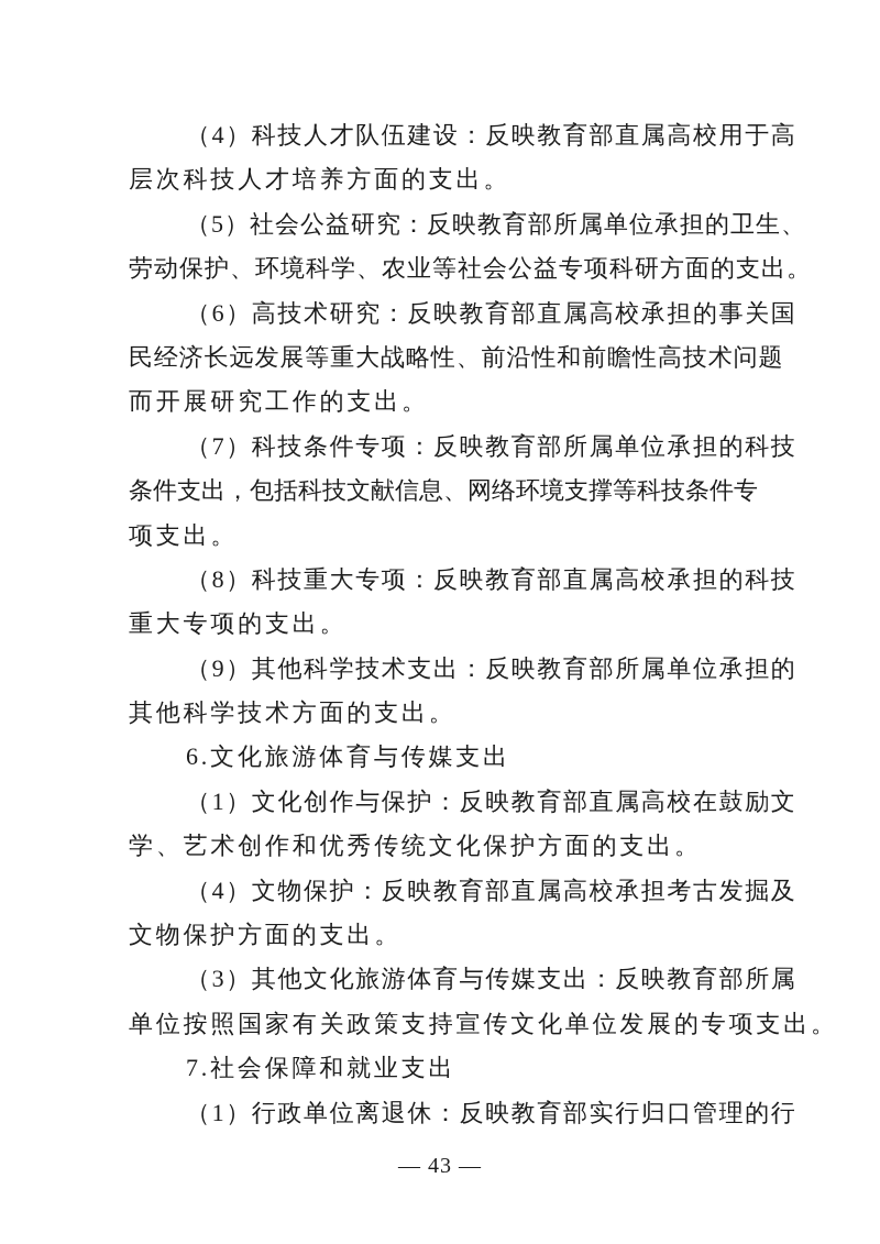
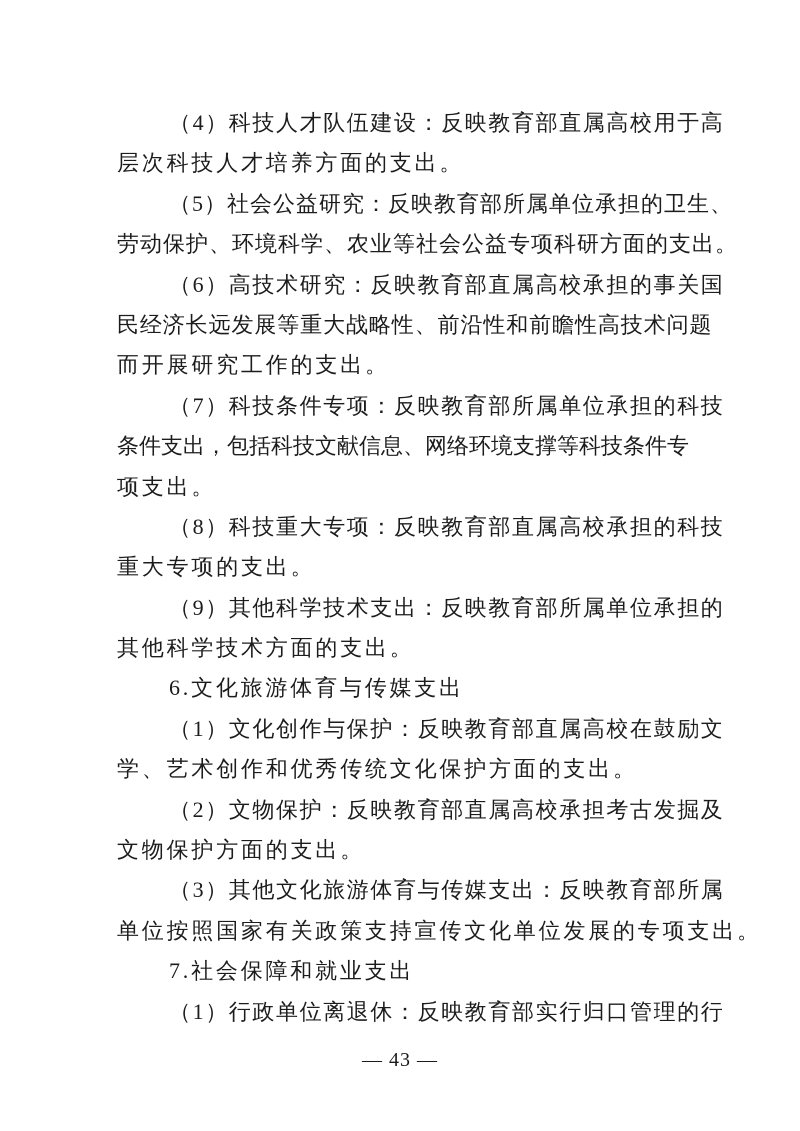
  （4）科技人才队伍建设：反映教育部直属高校用于高
  层次科技人才培养方面的支出。
  （5）社会公益研究：反映教育部所属单位承担的卫生、
  劳动保护、环境科学、农业等社会公益专项科研方面的支出。
  （6）高技术研究：反映教育部直属高校承担的事关国
  民经济长远发展等重大战略性、前沿性和前瞻性高技术问题
  而开展研究工作的支出。
  （7）科技条件专项：反映教育部所属单位承担的科技
  条件支出，包括科技文献信息、网络环境支撑等科技条件专
  项支出。
  （8）科技重大专项：反映教育部直属高校承担的科技
  重大专项的支出。
  （9）其他科学技术支出：反映教育部所属单位承担的
  其他科学技术方面的支出。
  6.文化旅游体育与传媒支出
  （1）文化创作与保护：反映教育部直属高校在鼓励文
  学、艺术创作和优秀传统文化保护方面的支出。
- （4）文物保护：反映教育部直属高校承担考古发掘及
+ （2）文物保护：反映教育部直属高校承担考古发掘及
  文物保护方面的支出。
  （3）其他文化旅游体育与传媒支出：反映教育部所属
  单位按照国家有关政策支持宣传文化单位发展的专项支出。
  7.社会保障和就业支出
  （1）行政单位离退休：反映教育部实行归口管理的行
  — 43 —
